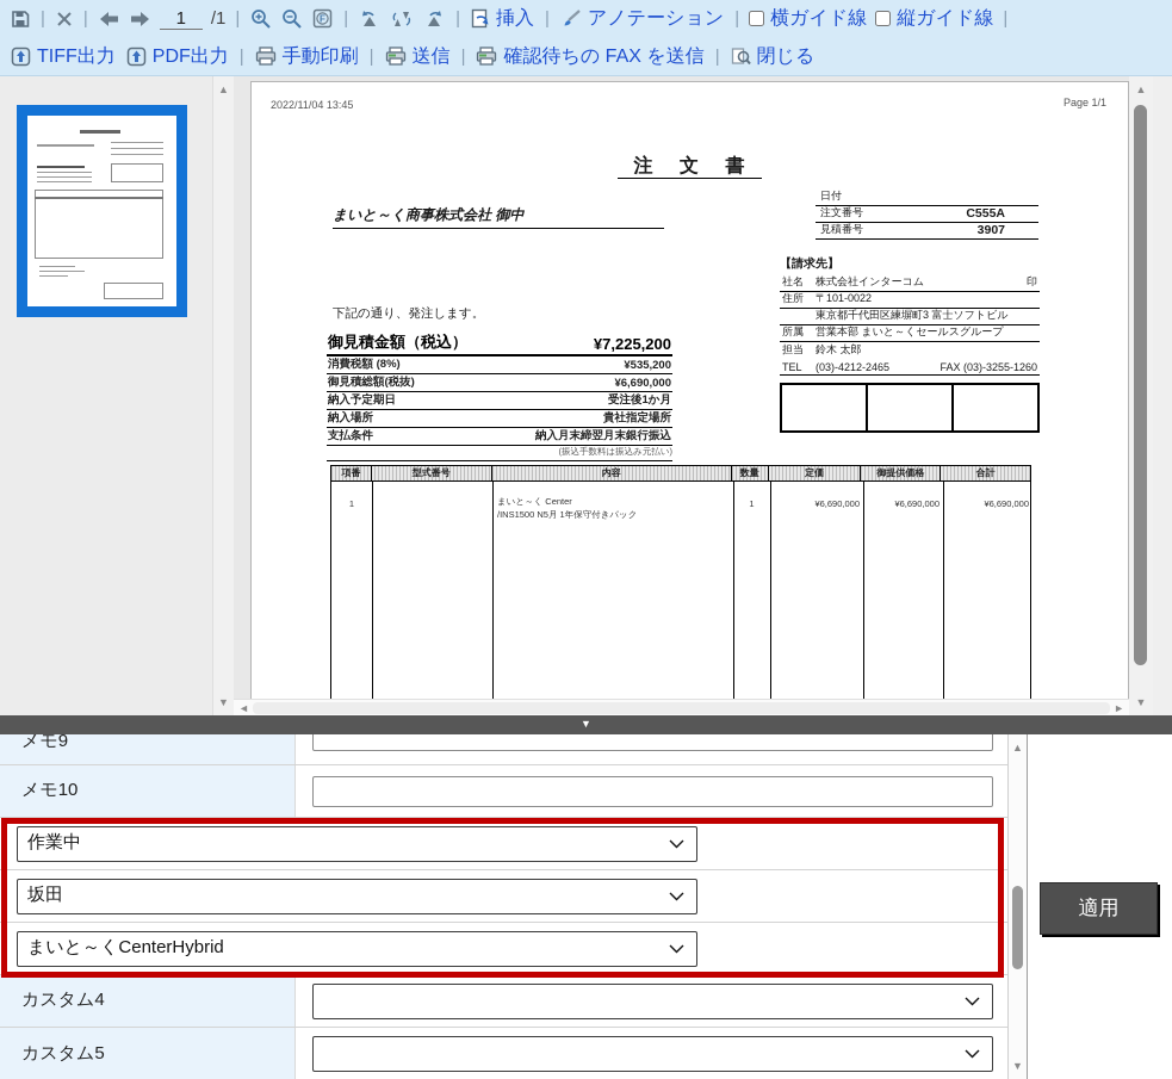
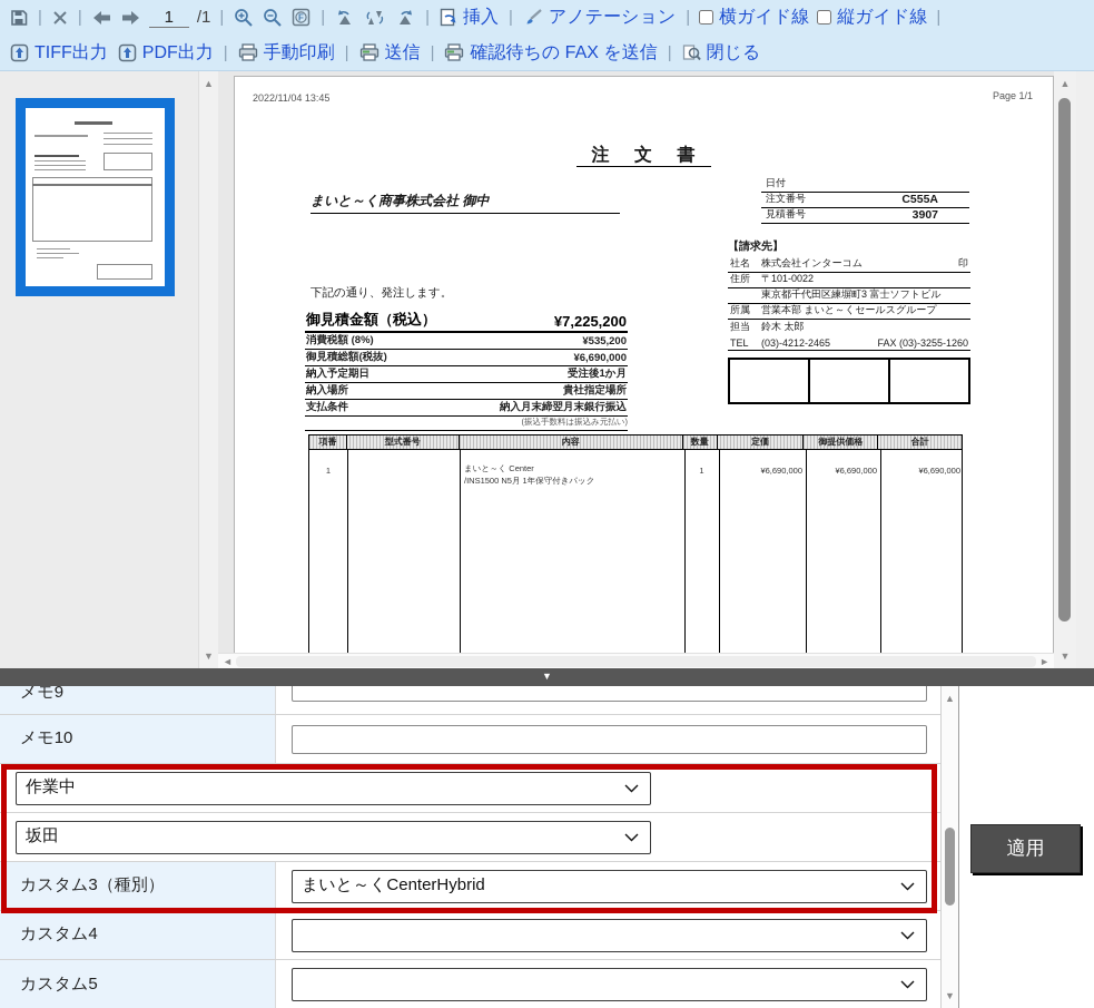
  |
  |
  1
  /1
  |
  F
  |
  |
  挿入
  |
  アノテーション
  |
  横ガイド線
  縦ガイド線
  |
  TIFF出力
  PDF出力
  |
  手動印刷
  |
  送信
  |
  確認待ちの FAX を送信
  |
  閉じる
  ▲
  ▼
  2022/11/04 13:45
  Page 1/1
  注 文 書
  まいと～く商事株式会社 御中
  日付
  注文番号
  C555A
  見積番号
  3907
  【請求先】
  社名
  株式会社インターコム
  印
  住所
  〒101-0022
  東京都千代田区練塀町3 富士ソフトビル
  所属
  営業本部 まいと～くセールスグループ
  担当
  鈴木 太郎
  TEL
  (03)-4212-2465
  FAX (03)-3255-1260
  下記の通り、発注します。
  御見積金額（税込）
  ¥7,225,200
  消費税額 (8%)
  ¥535,200
  御見積総額(税抜)
  ¥6,690,000
  納入予定期日
  受注後1か月
  納入場所
  貴社指定場所
  支払条件
  納入月末締翌月末銀行振込
  (振込手数料は振込み元払い)
  項番
  型式番号
  内容
  数量
  定価
  御提供価格
  合計
  1
  まいと～く Center
  /INS1500 N5月 1年保守付きパック
  1
  ¥6,690,000
  ¥6,690,000
  ¥6,690,000
  ◄
  ►
  ▲
  ▼
  ▼
  メモ9
  メモ10
  作業中
  坂田
+ カスタム3（種別）
  まいと～くCenterHybrid
  カスタム4
  カスタム5
  ▲
  ▼
  適用
